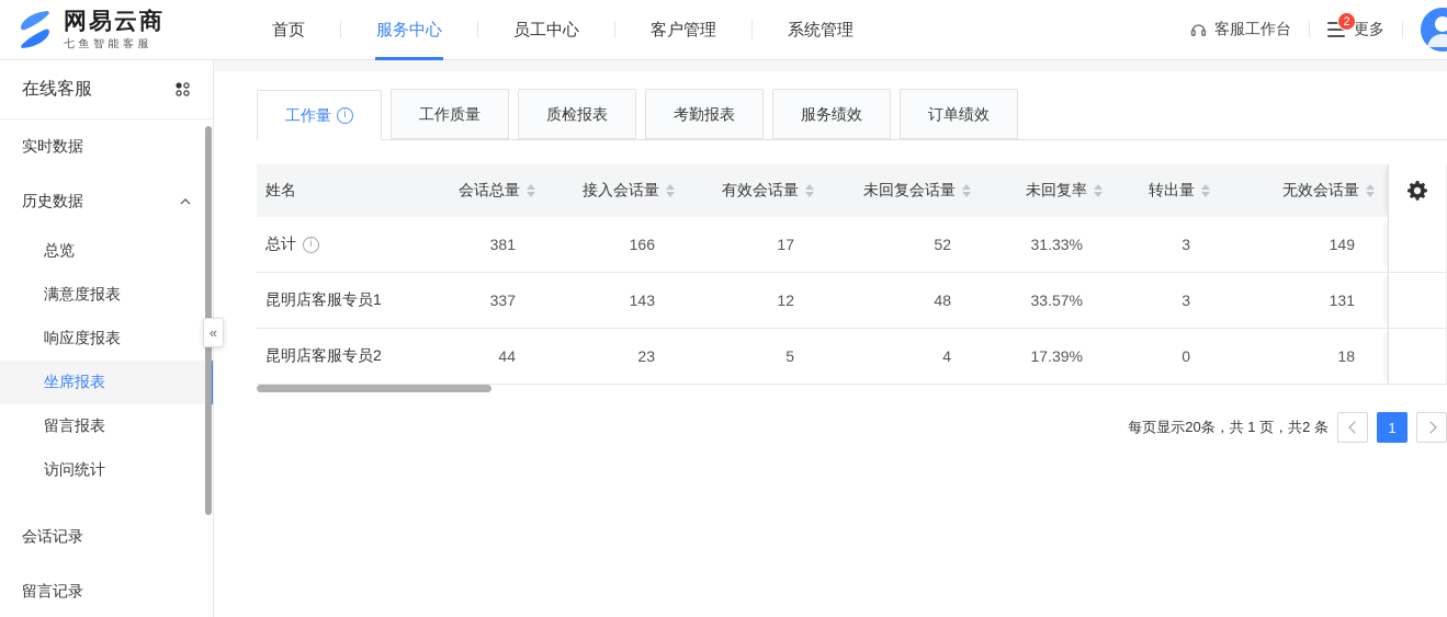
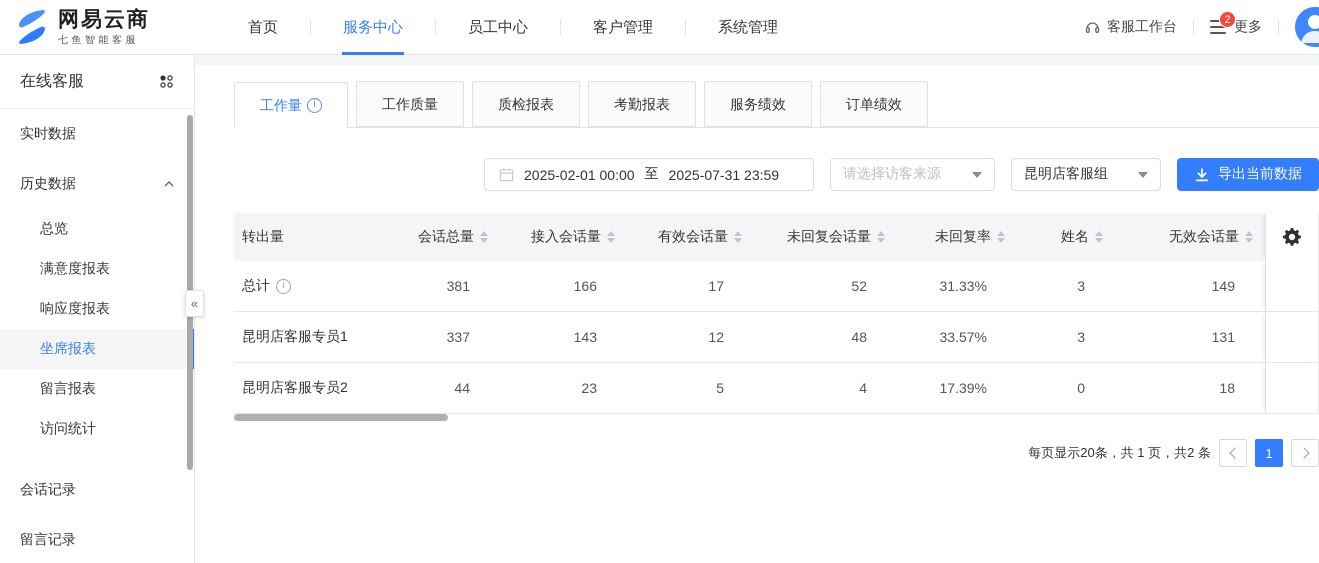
  网易云商
  七鱼智能客服
  首页
  服务中心
  员工中心
  客户管理
  系统管理
  客服工作台
  2
  更多
  在线客服
  实时数据
  历史数据
  总览
  满意度报表
  响应度报表
  坐席报表
  留言报表
  访问统计
  会话记录
  留言记录
  «
  工作量
  i
  工作质量
  质检报表
  考勤报表
  服务绩效
  订单绩效
+ 2025-02-01 00:00
+ 至
+ 2025-07-31 23:59
+ 请选择访客来源
+ 昆明店客服组
+ 导出当前数据
- 姓名
+ 转出量
  会话总量
  接入会话量
  有效会话量
  未回复会话量
  未回复率
- 转出量
+ 姓名
  无效会话量
  总计
  i
  381
  166
  17
  52
  31.33%
  3
  149
  昆明店客服专员1
  337
  143
  12
  48
  33.57%
  3
  131
  昆明店客服专员2
  44
  23
  5
  4
  17.39%
  0
  18
  每页显示20条，共 1 页，共2 条
  1
